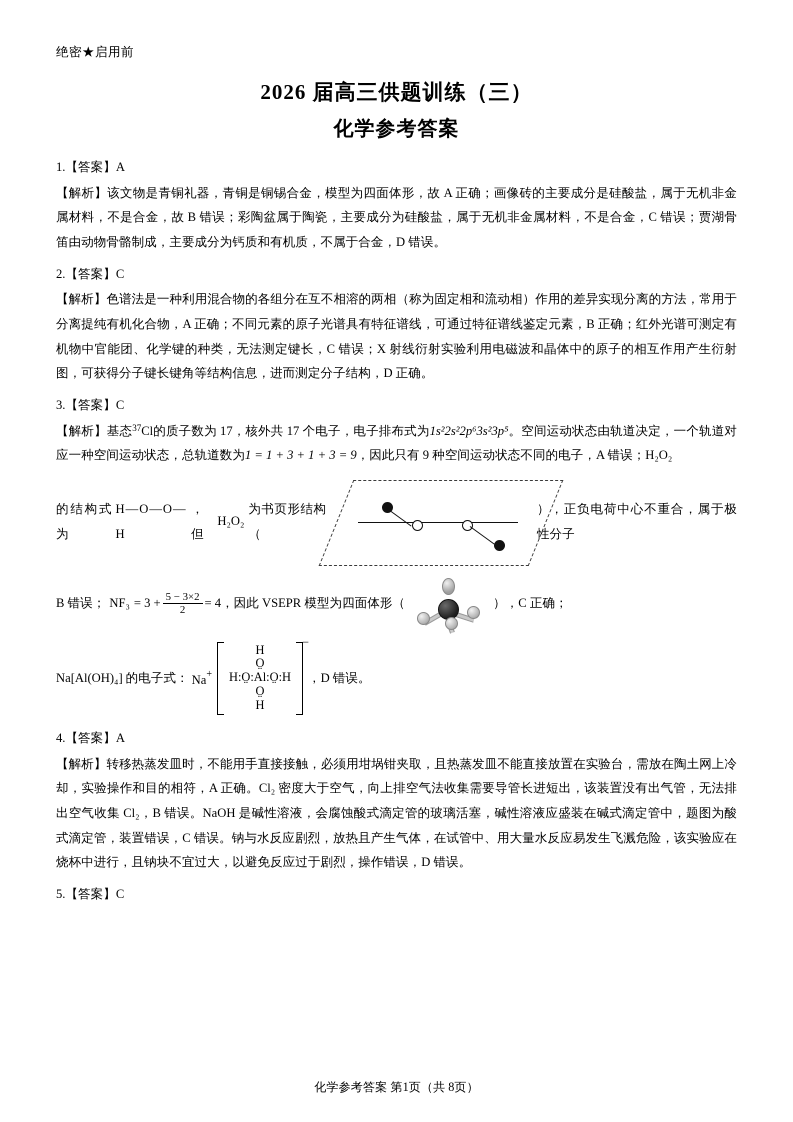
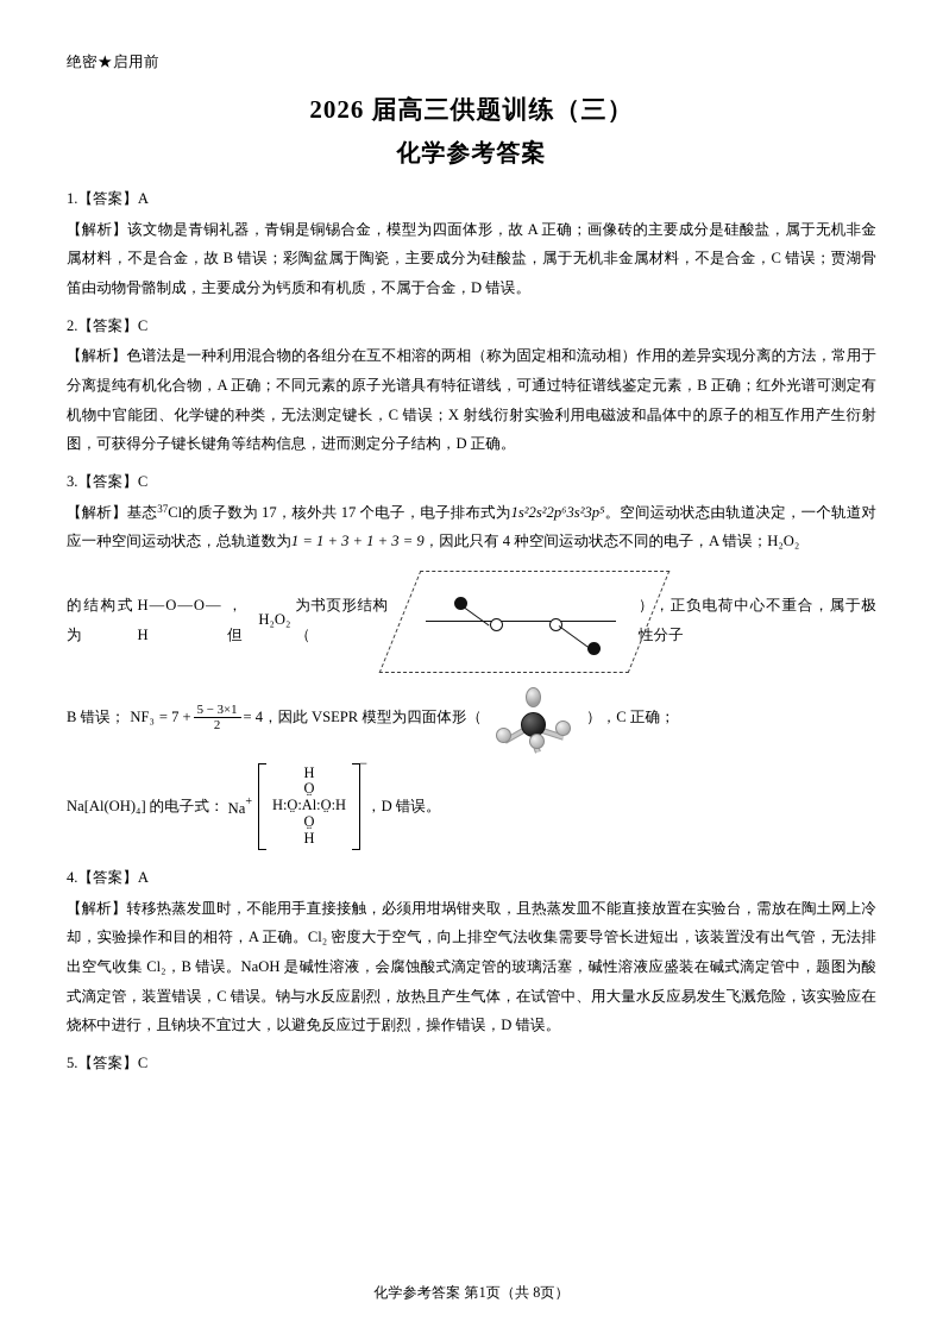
  绝密★启用前
  2026 届高三供题训练（三）
  化学参考答案
  1.【答案】A
  【解析】该文物是青铜礼器，青铜是铜锡合金，模型为四面体形，故 A 正确；画像砖的主要成分是硅酸盐，属于无机非金属材料，不是合金，故 B 错误；彩陶盆属于陶瓷，主要成分为硅酸盐，属于无机非金属材料，不是合金，C 错误；贾湖骨笛由动物骨骼制成，主要成分为钙质和有机质，不属于合金，D 错误。
  2.【答案】C
  【解析】色谱法是一种利用混合物的各组分在互不相溶的两相（称为固定相和流动相）作用的差异实现分离的方法，常用于分离提纯有机化合物，A 正确；不同元素的原子光谱具有特征谱线，可通过特征谱线鉴定元素，B 正确；红外光谱可测定有机物中官能团、化学键的种类，无法测定键长，C 错误；X 射线衍射实验利用电磁波和晶体中的原子的相互作用产生衍射图，可获得分子键长键角等结构信息，进而测定分子结构，D 正确。
  3.【答案】C
- 【解析】基态37Cl的质子数为 17，核外共 17 个电子，电子排布式为1s²2s²2p⁶3s²3p⁵。空间运动状态由轨道决定，一个轨道对应一种空间运动状态，总轨道数为1 = 1 + 3 + 1 + 3 = 9，因此只有 9 种空间运动状态不同的电子，A 错误；H₂O₂
+ 【解析】基态37Cl的质子数为 17，核外共 17 个电子，电子排布式为1s²2s²2p⁶3s²3p⁵。空间运动状态由轨道决定，一个轨道对应一种空间运动状态，总轨道数为1 = 1 + 3 + 1 + 3 = 9，因此只有 4 种空间运动状态不同的电子，A 错误；H₂O₂
  的结构式为
  H—O—O—H
  ，但
  H₂O₂
  为书页形结构（
  ），正负电荷中心不重合，属于极性分子
  B 错误；
  NF₃
- = 3 +
+ = 7 +
- 5 − 3×2
+ 5 − 3×1
  2
  = 4，因此 VSEPR 模型为四面体形（
  ），C 正确；
  Na[Al(OH)₄]
  的电子式：
  Na+
  −
  H
  O̤
  H:O̤:Al:O̤:H
  O̤
  H
  ，D 错误。
  4.【答案】A
  【解析】转移热蒸发皿时，不能用手直接接触，必须用坩埚钳夹取，且热蒸发皿不能直接放置在实验台，需放在陶土网上冷却，实验操作和目的相符，A 正确。Cl₂ 密度大于空气，向上排空气法收集需要导管长进短出，该装置没有出气管，无法排出空气收集 Cl₂，B 错误。NaOH 是碱性溶液，会腐蚀酸式滴定管的玻璃活塞，碱性溶液应盛装在碱式滴定管中，题图为酸式滴定管，装置错误，C 错误。钠与水反应剧烈，放热且产生气体，在试管中、用大量水反应易发生飞溅危险，该实验应在烧杯中进行，且钠块不宜过大，以避免反应过于剧烈，操作错误，D 错误。
  5.【答案】C
  化学参考答案 第1页（共 8页）
